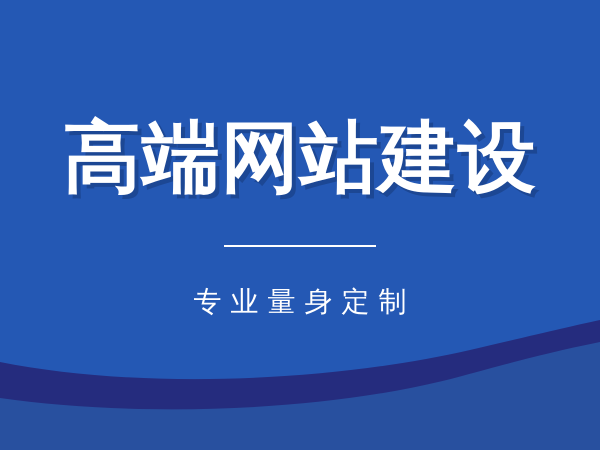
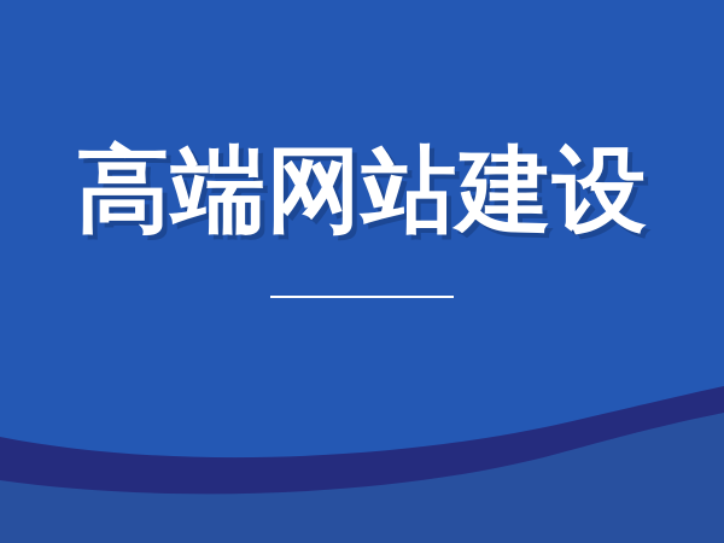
  高端网站建设
- 专业量身定制
